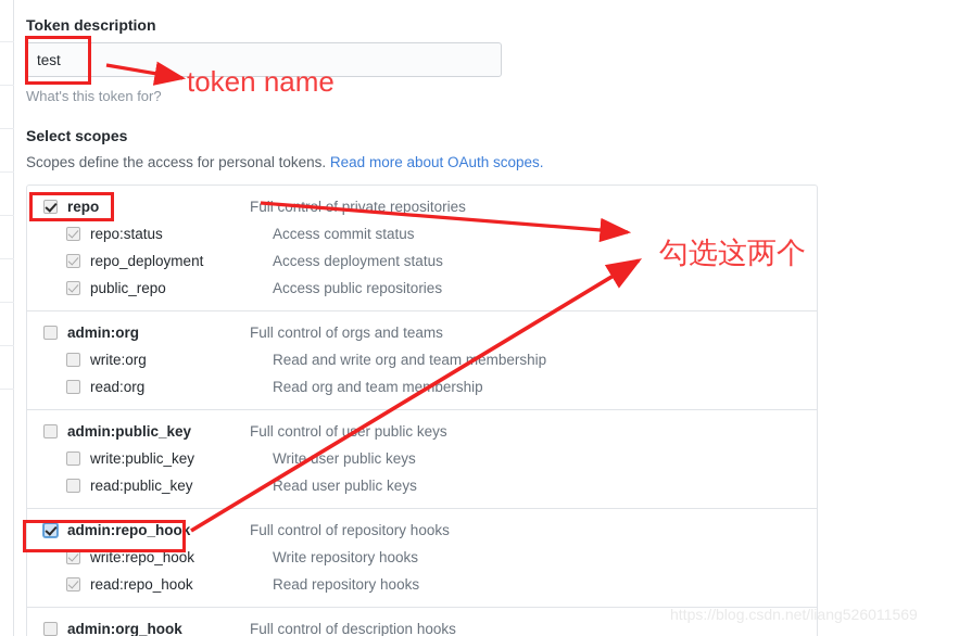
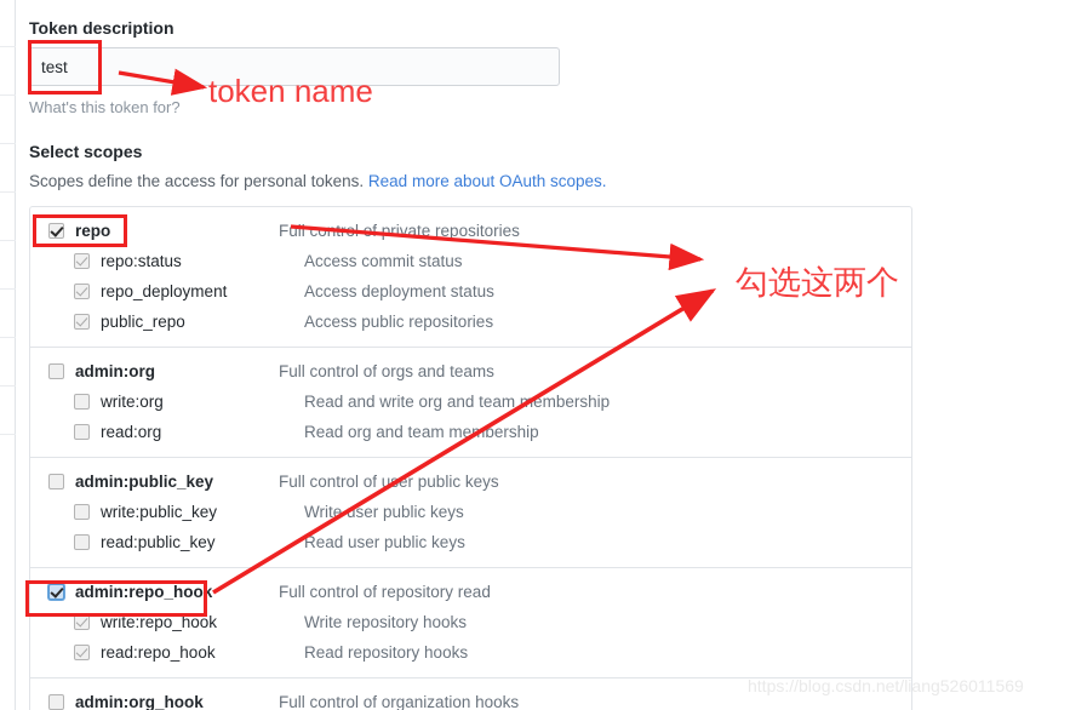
  Token description
  test
  What's this token for?
  Select scopes
  Scopes define the access for personal tokens. Read more about OAuth scopes.
  repo
  Full cf private repositories
  repo:status
  Access commit status
  repo_deployment
  Access deployment status
  public_repo
  Access public repositories
  admin:org
  Full control of orgs and teams
  write:org
  Read and write org and teamembership
  read:org
  Read org and team mebership
  admin:public_key
  Full control of uer public keys
  write:public_key
  Write user public keys
  read:public_key
  Read user public keys
  admin:repo_hook
- Full control of repository hooks
+ Full control of repository read
  write:repo_hook
  Write repository hooks
  read:repo_hook
  Read repository hooks
  admin:org_hook
- Full control of description hooks
+ Full control of organization hooks
  token name
  勾选这两个
  https://blog.csdn.net/liang526011569
